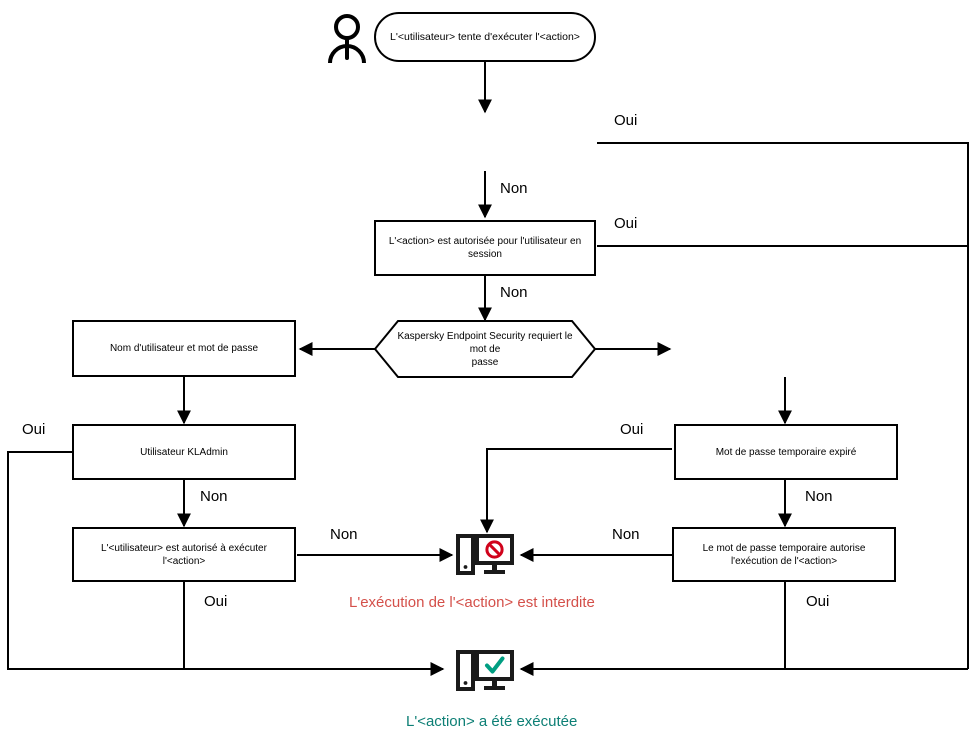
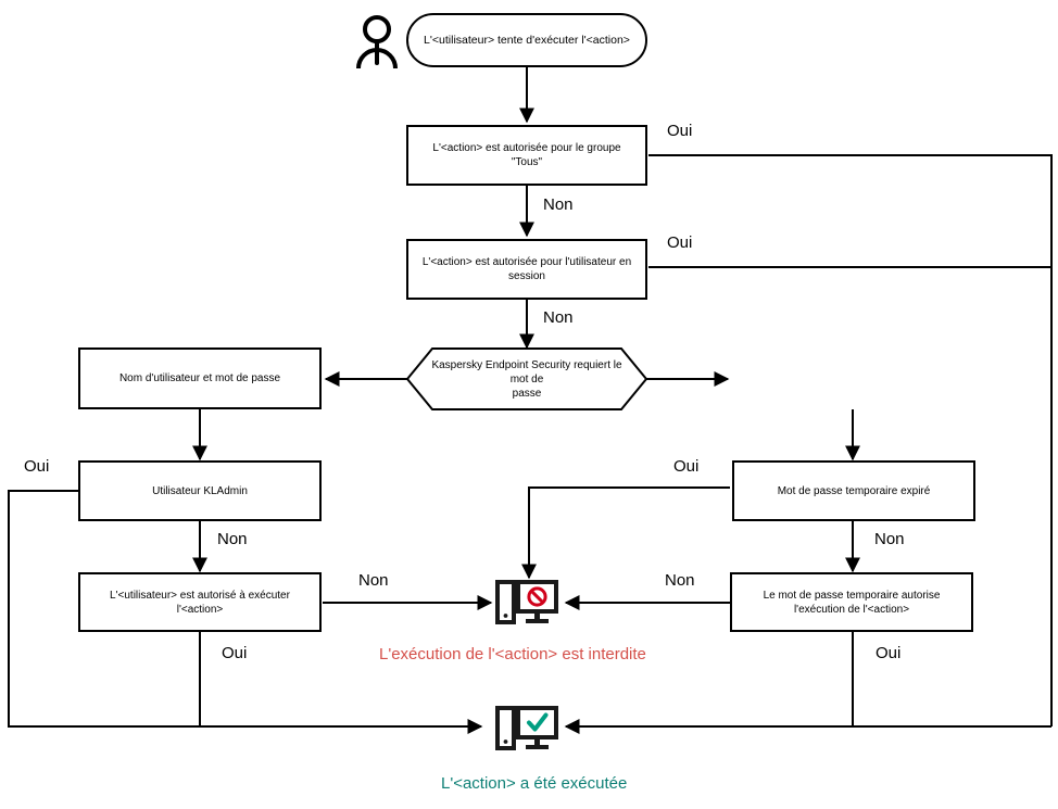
  L'<utilisateur> tente d'exécuter l'<action>
+ L'<action> est autorisée pour le groupe
+ "Tous"
  L'<action> est autorisée pour l'utilisateur en
  session
  Kaspersky Endpoint Security requiert le mot de
  passe
  Nom d'utilisateur et mot de passe
  Utilisateur KLAdmin
  Mot de passe temporaire expiré
  L'<utilisateur> est autorisé à exécuter
  l'<action>
  Le mot de passe temporaire autorise
  l'exécution de l'<action>
  Oui
  Non
  Oui
  Non
  Oui
  Non
  Non
  Oui
  Oui
  Non
  Non
  Oui
  L'exécution de l'<action> est interdite
  L'<action> a été exécutée
